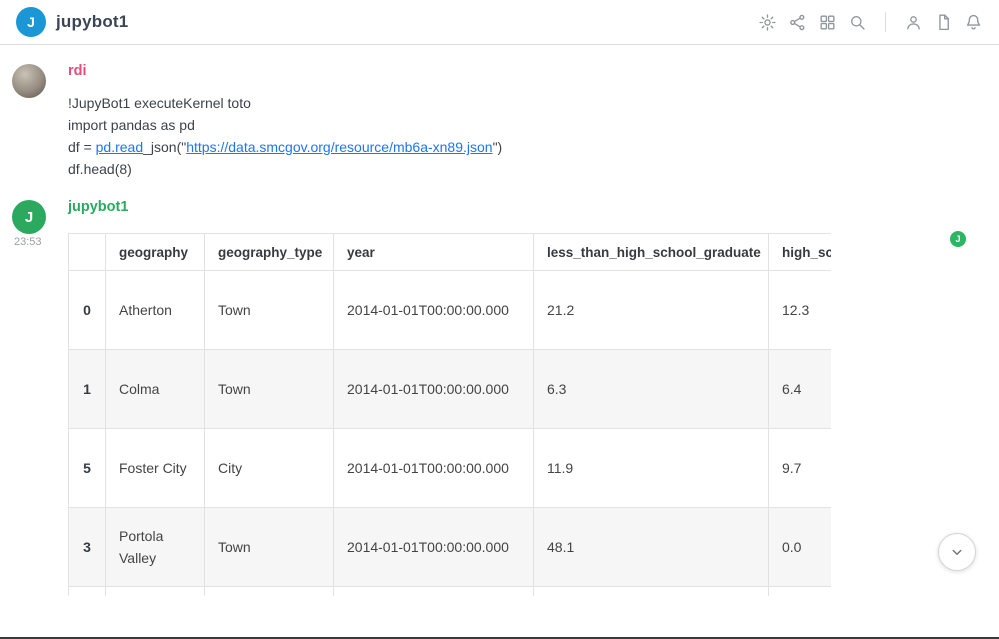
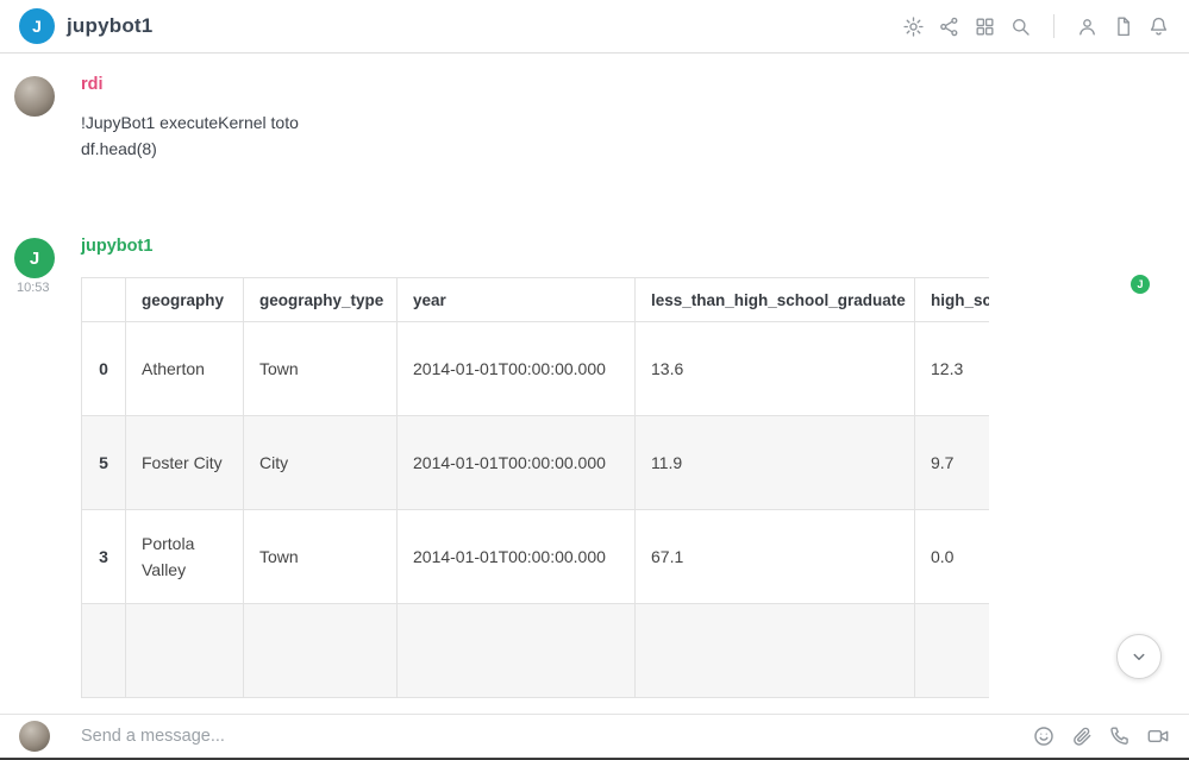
  J
  jupybot1
  rdi
  !JupyBot1 executeKernel toto
- import pandas as pd
- df = pd.read_json("https://data.smcgov.org/resource/mb6a-xn89.json")
  df.head(8)
  J
- 23:53
+ 10:53
  jupybot1
  	geography	geography_type	year	less_than_high_school_graduate	high_sc
- 0	Atherton	Town	2014-01-01T00:00:00.000	21.2	12.3
+ 0	Atherton	Town	2014-01-01T00:00:00.000	13.6	12.3
- 1	Colma	Town	2014-01-01T00:00:00.000	6.3	6.4
  5	Foster City	City	2014-01-01T00:00:00.000	11.9	9.7
- 3	Portola Valley	Town	2014-01-01T00:00:00.000	48.1	0.0
+ 3	Portola Valley	Town	2014-01-01T00:00:00.000	67.1	0.0
  J
+ Send a message...
